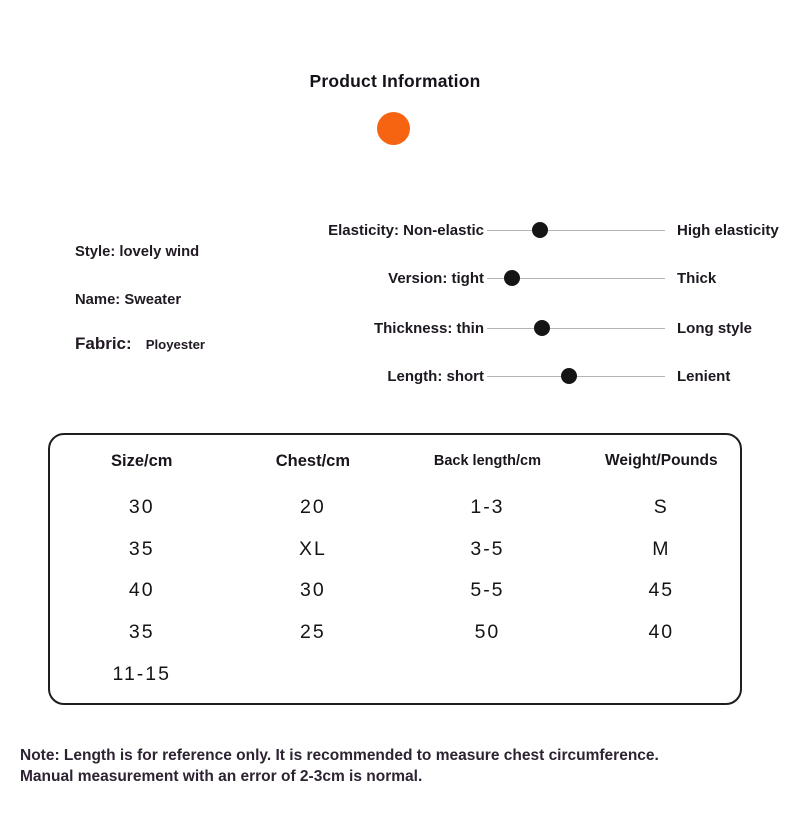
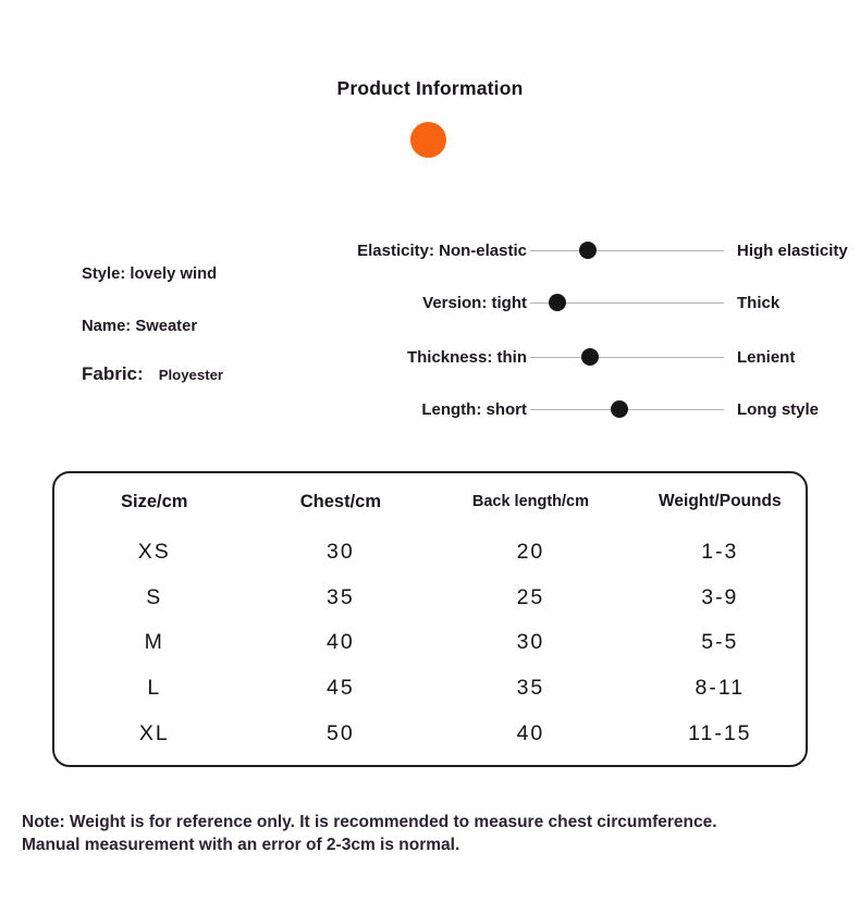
  Product Information
  Style: lovely wind
  Name: Sweater
  Fabric:
  Ployester
  Elasticity: Non-elastic
  High elasticity
  Version: tight
  Thick
  Thickness: thin
- Long style
+ Lenient
  Length: short
- Lenient
+ Long style
  Size/cm
  Chest/cm
  Back length/cm
  Weight/Pounds
+ XS
  30
  20
  1-3
  S
  35
- XL
+ 25
- 3-5
+ 3-9
  M
  40
  30
  5-5
+ L
  45
  35
+ 8-11
- 25
+ XL
  50
  40
  11-15
- Note: Length is for reference only. It is recommended to measure chest circumference.
+ Note: Weight is for reference only. It is recommended to measure chest circumference.
  Manual measurement with an error of 2-3cm is normal.
